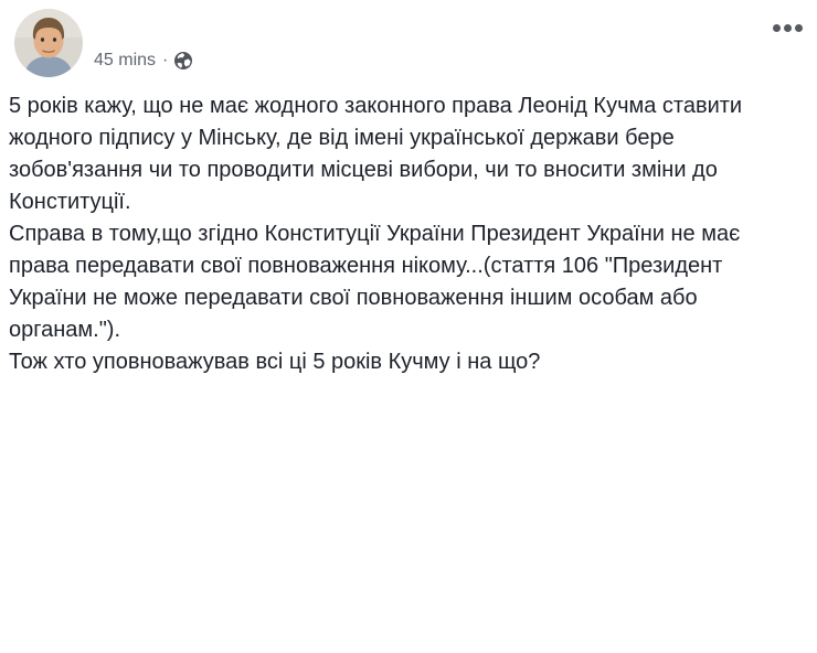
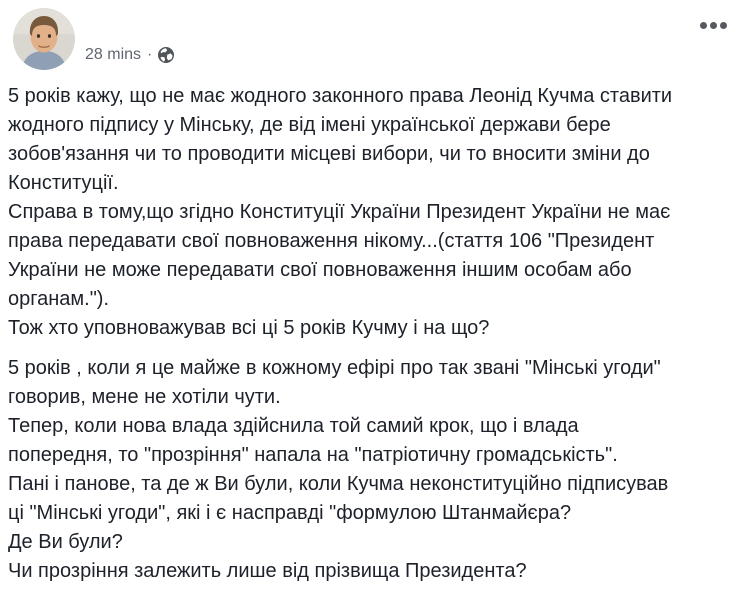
- 45 mins
+ 28 mins
  ·
  5 років кажу, що не має жодного законного права Леонід Кучма ставити
  жодного підпису у Мінську, де від імені української держави бере
  зобов'язання чи то проводити місцеві вибори, чи то вносити зміни до
  Конституції.
  Справа в тому,що згідно Конституції України Президент України не має
  права передавати свої повноваження нікому...(стаття 106 "Президент
  України не може передавати свої повноваження іншим особам або
  органам.").
  Тож хто уповноважував всі ці 5 років Кучму і на що?
+ 5 років , коли я це майже в кожному ефірі про так звані "Мінські угоди"
+ говорив, мене не хотіли чути.
+ Тепер, коли нова влада здійснила той самий крок, що і влада
+ попередня, то "прозріння" напала на "патріотичну громадськість".
+ Пані і панове, та де ж Ви були, коли Кучма неконституційно підписував
+ ці "Мінські угоди", які і є насправді "формулою Штанмайєра?
+ Де Ви були?
+ Чи прозріння залежить лише від прізвища Президента?
